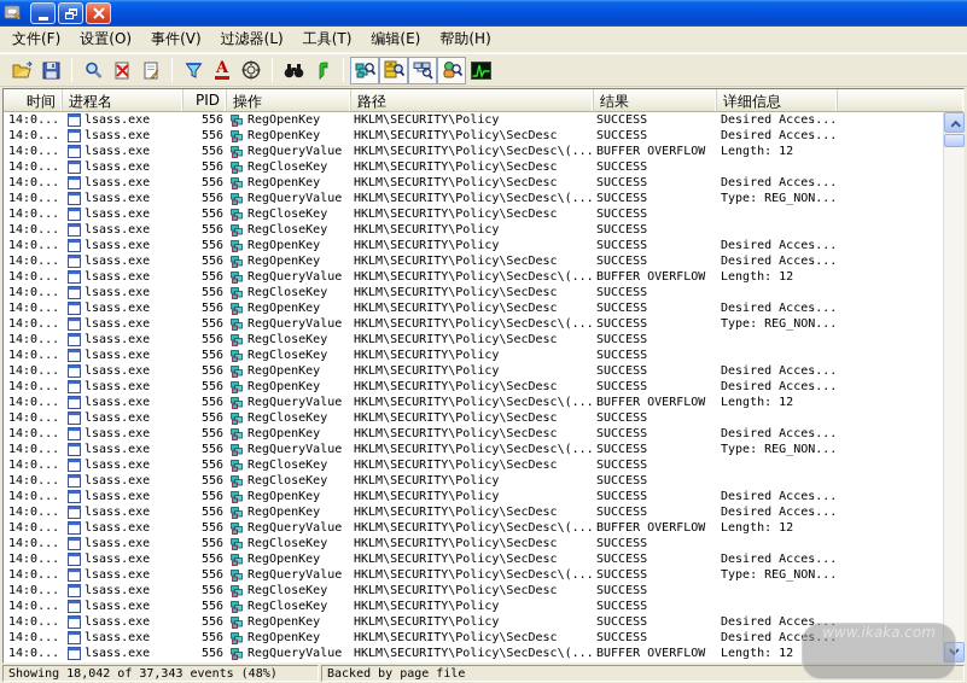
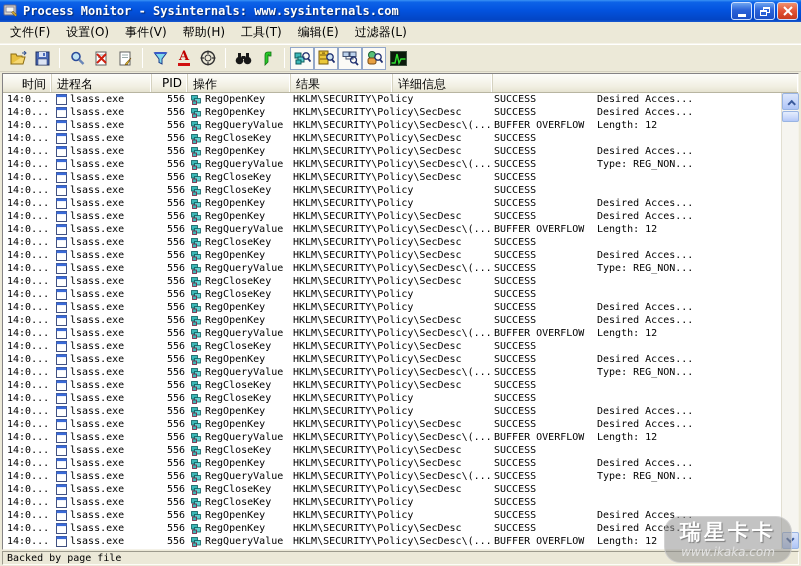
+ Process Monitor - Sysinternals: www.sysinternals.com
  文件(F)
  设置(O)
  事件(V)
- 过滤器(L)
+ 帮助(H)
  工具(T)
  编辑(E)
- 帮助(H)
+ 过滤器(L)
  A
  时间
  进程名
  PID
  操作
- 路径
  结果
  详细信息
  14:0...
  lsass.exe
  556
  RegOpenKey
  HKLM\SECURITY\Policy
  SUCCESS
  Desired Acces...
  14:0...
  lsass.exe
  556
  RegOpenKey
  HKLM\SECURITY\Policy\SecDesc
  SUCCESS
  Desired Acces...
  14:0...
  lsass.exe
  556
  RegQueryValue
  HKLM\SECURITY\Policy\SecDesc\(...
  BUFFER OVERFLOW
  Length: 12
  14:0...
  lsass.exe
  556
  RegCloseKey
  HKLM\SECURITY\Policy\SecDesc
  SUCCESS
  14:0...
  lsass.exe
  556
  RegOpenKey
  HKLM\SECURITY\Policy\SecDesc
  SUCCESS
  Desired Acces...
  14:0...
  lsass.exe
  556
  RegQueryValue
  HKLM\SECURITY\Policy\SecDesc\(...
  SUCCESS
  Type: REG_NON...
  14:0...
  lsass.exe
  556
  RegCloseKey
  HKLM\SECURITY\Policy\SecDesc
  SUCCESS
  14:0...
  lsass.exe
  556
  RegCloseKey
  HKLM\SECURITY\Policy
  SUCCESS
  14:0...
  lsass.exe
  556
  RegOpenKey
  HKLM\SECURITY\Policy
  SUCCESS
  Desired Acces...
  14:0...
  lsass.exe
  556
  RegOpenKey
  HKLM\SECURITY\Policy\SecDesc
  SUCCESS
  Desired Acces...
  14:0...
  lsass.exe
  556
  RegQueryValue
  HKLM\SECURITY\Policy\SecDesc\(...
  BUFFER OVERFLOW
  Length: 12
  14:0...
  lsass.exe
  556
  RegCloseKey
  HKLM\SECURITY\Policy\SecDesc
  SUCCESS
  14:0...
  lsass.exe
  556
  RegOpenKey
  HKLM\SECURITY\Policy\SecDesc
  SUCCESS
  Desired Acces...
  14:0...
  lsass.exe
  556
  RegQueryValue
  HKLM\SECURITY\Policy\SecDesc\(...
  SUCCESS
  Type: REG_NON...
  14:0...
  lsass.exe
  556
  RegCloseKey
  HKLM\SECURITY\Policy\SecDesc
  SUCCESS
  14:0...
  lsass.exe
  556
  RegCloseKey
  HKLM\SECURITY\Policy
  SUCCESS
  14:0...
  lsass.exe
  556
  RegOpenKey
  HKLM\SECURITY\Policy
  SUCCESS
  Desired Acces...
  14:0...
  lsass.exe
  556
  RegOpenKey
  HKLM\SECURITY\Policy\SecDesc
  SUCCESS
  Desired Acces...
  14:0...
  lsass.exe
  556
  RegQueryValue
  HKLM\SECURITY\Policy\SecDesc\(...
  BUFFER OVERFLOW
  Length: 12
  14:0...
  lsass.exe
  556
  RegCloseKey
  HKLM\SECURITY\Policy\SecDesc
  SUCCESS
  14:0...
  lsass.exe
  556
  RegOpenKey
  HKLM\SECURITY\Policy\SecDesc
  SUCCESS
  Desired Acces...
  14:0...
  lsass.exe
  556
  RegQueryValue
  HKLM\SECURITY\Policy\SecDesc\(...
  SUCCESS
  Type: REG_NON...
  14:0...
  lsass.exe
  556
  RegCloseKey
  HKLM\SECURITY\Policy\SecDesc
  SUCCESS
  14:0...
  lsass.exe
  556
  RegCloseKey
  HKLM\SECURITY\Policy
  SUCCESS
  14:0...
  lsass.exe
  556
  RegOpenKey
  HKLM\SECURITY\Policy
  SUCCESS
  Desired Acces...
  14:0...
  lsass.exe
  556
  RegOpenKey
  HKLM\SECURITY\Policy\SecDesc
  SUCCESS
  Desired Acces...
  14:0...
  lsass.exe
  556
  RegQueryValue
  HKLM\SECURITY\Policy\SecDesc\(...
  BUFFER OVERFLOW
  Length: 12
  14:0...
  lsass.exe
  556
  RegCloseKey
  HKLM\SECURITY\Policy\SecDesc
  SUCCESS
  14:0...
  lsass.exe
  556
  RegOpenKey
  HKLM\SECURITY\Policy\SecDesc
  SUCCESS
  Desired Acces...
  14:0...
  lsass.exe
  556
  RegQueryValue
  HKLM\SECURITY\Policy\SecDesc\(...
  SUCCESS
  Type: REG_NON...
  14:0...
  lsass.exe
  556
  RegCloseKey
  HKLM\SECURITY\Policy\SecDesc
  SUCCESS
  14:0...
  lsass.exe
  556
  RegCloseKey
  HKLM\SECURITY\Policy
  SUCCESS
  14:0...
  lsass.exe
  556
  RegOpenKey
  HKLM\SECURITY\Policy
  SUCCESS
  Desired Acces...
  14:0...
  lsass.exe
  556
  RegOpenKey
  HKLM\SECURITY\Policy\SecDesc
  SUCCESS
  Desired Acces...
  14:0...
  lsass.exe
  556
  RegQueryValue
  HKLM\SECURITY\Policy\SecDesc\(...
  BUFFER OVERFLOW
  Length: 12
- Showing 18,042 of 37,343 events (48%)
  Backed by page file
+ 瑞星卡卡
  www.ikaka.com
